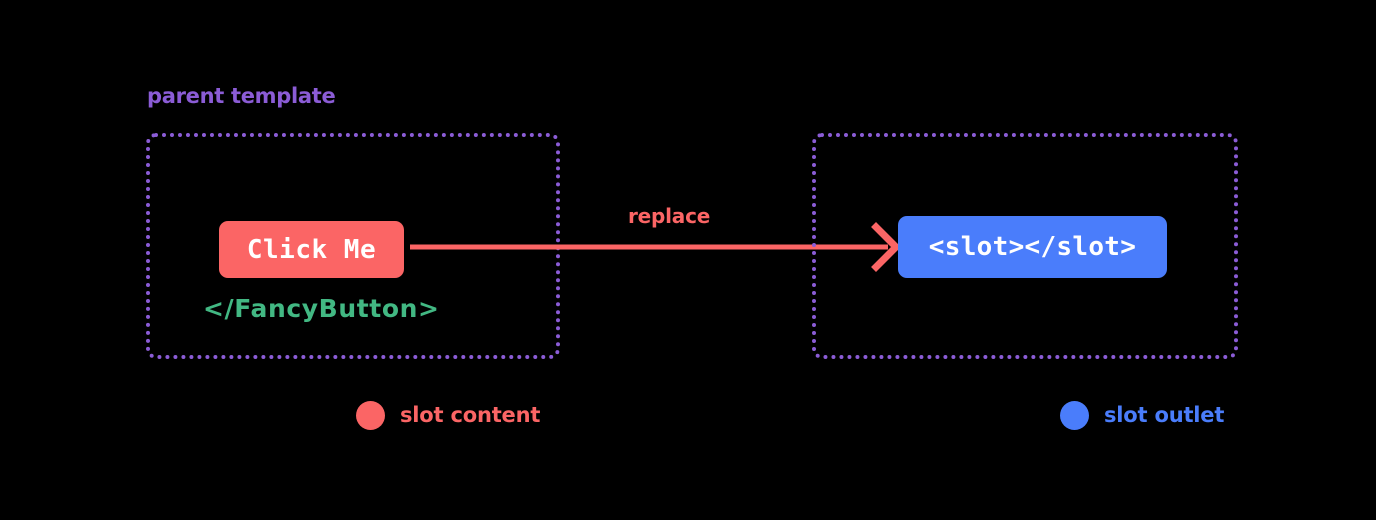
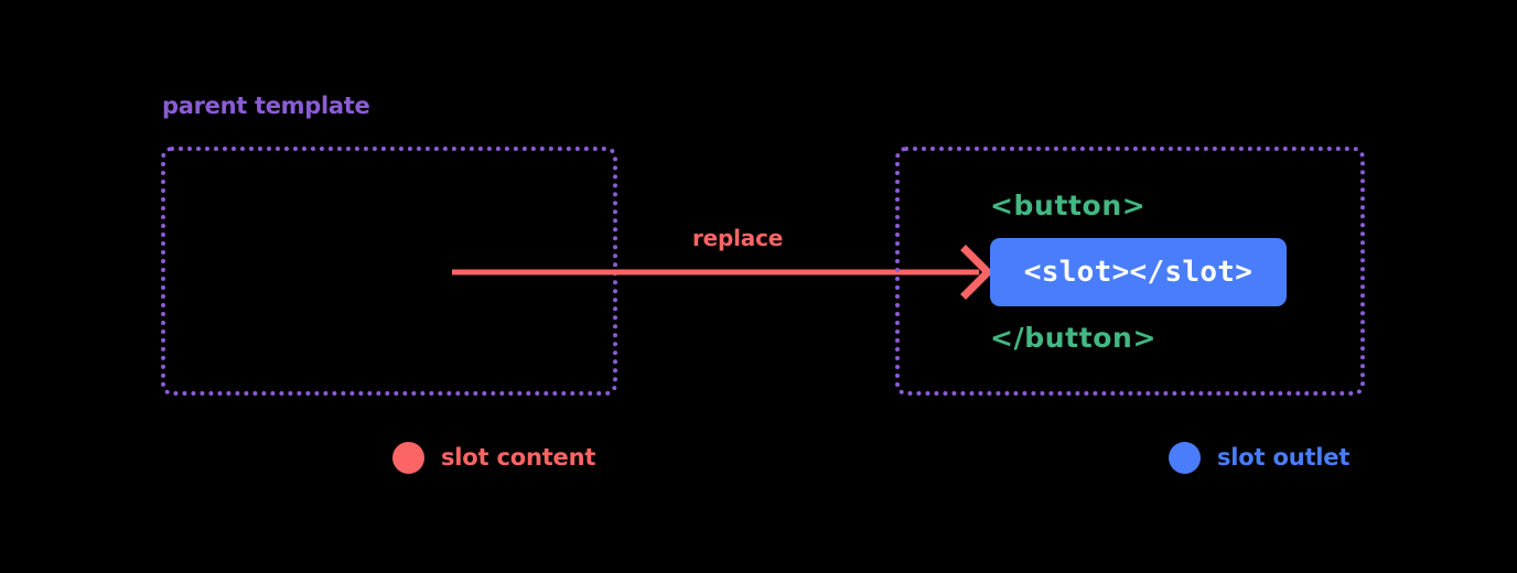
  parent template
- Click Me
- </FancyButton>
  replace
+ <button>
  <slot></slot>
+ </button>
  slot content
  slot outlet
